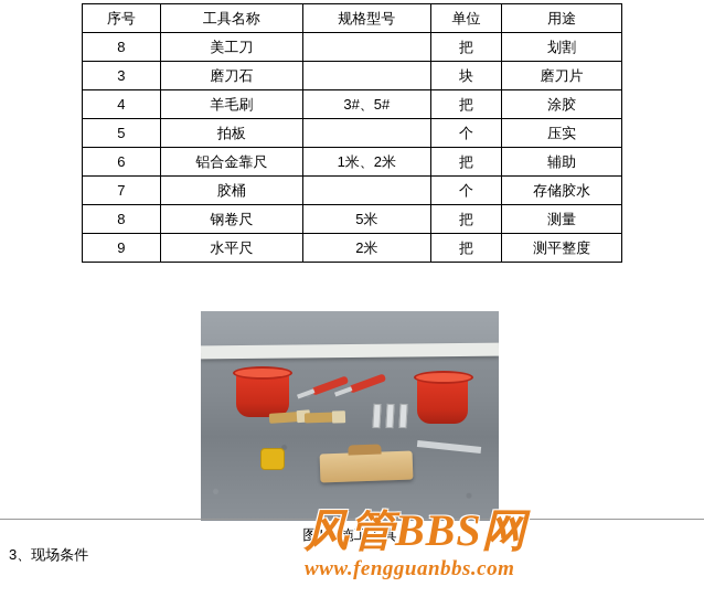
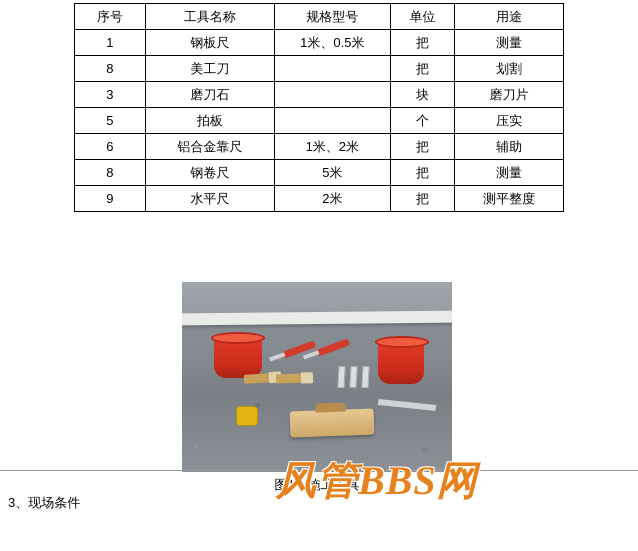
  序号	工具名称	规格型号	单位	用途
+ 1	钢板尺	1米、0.5米	把	测量
  8	美工刀		把	划割
  3	磨刀石		块	磨刀片
- 4	羊毛刷	3#、5#	把	涂胶
  5	拍板		个	压实
  6	铝合金靠尺	1米、2米	把	辅助
- 7	胶桶		个	存储胶水
  8	钢卷尺	5米	把	测量
  9	水平尺	2米	把	测平整度
  图1：施工工具
  3、现场条件
  风管BBS网
- www.fengguanbbs.com
